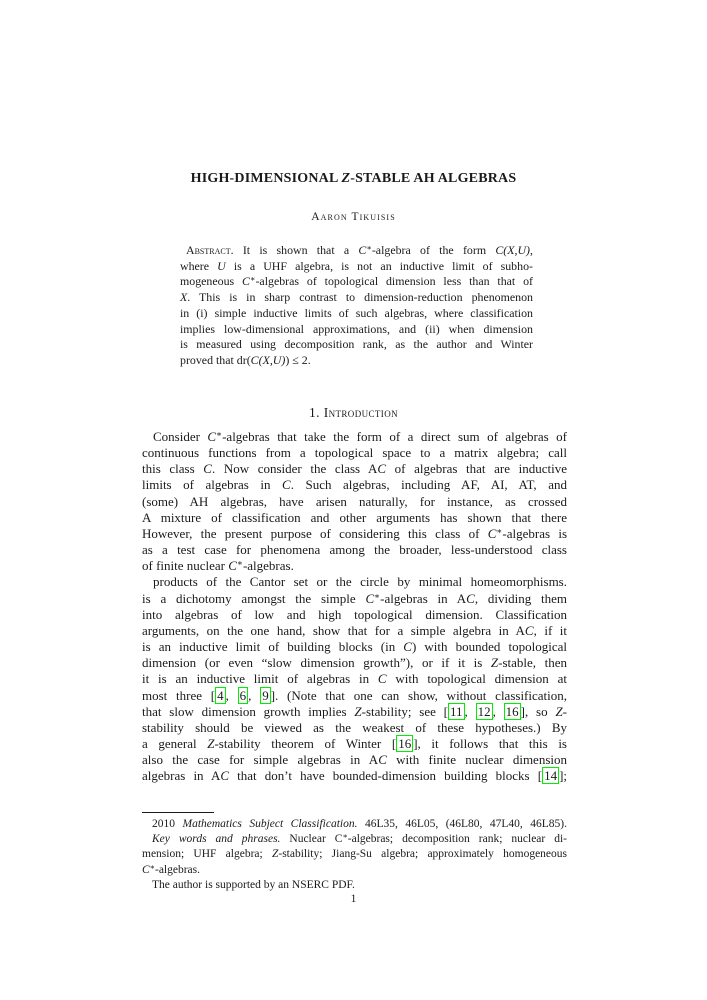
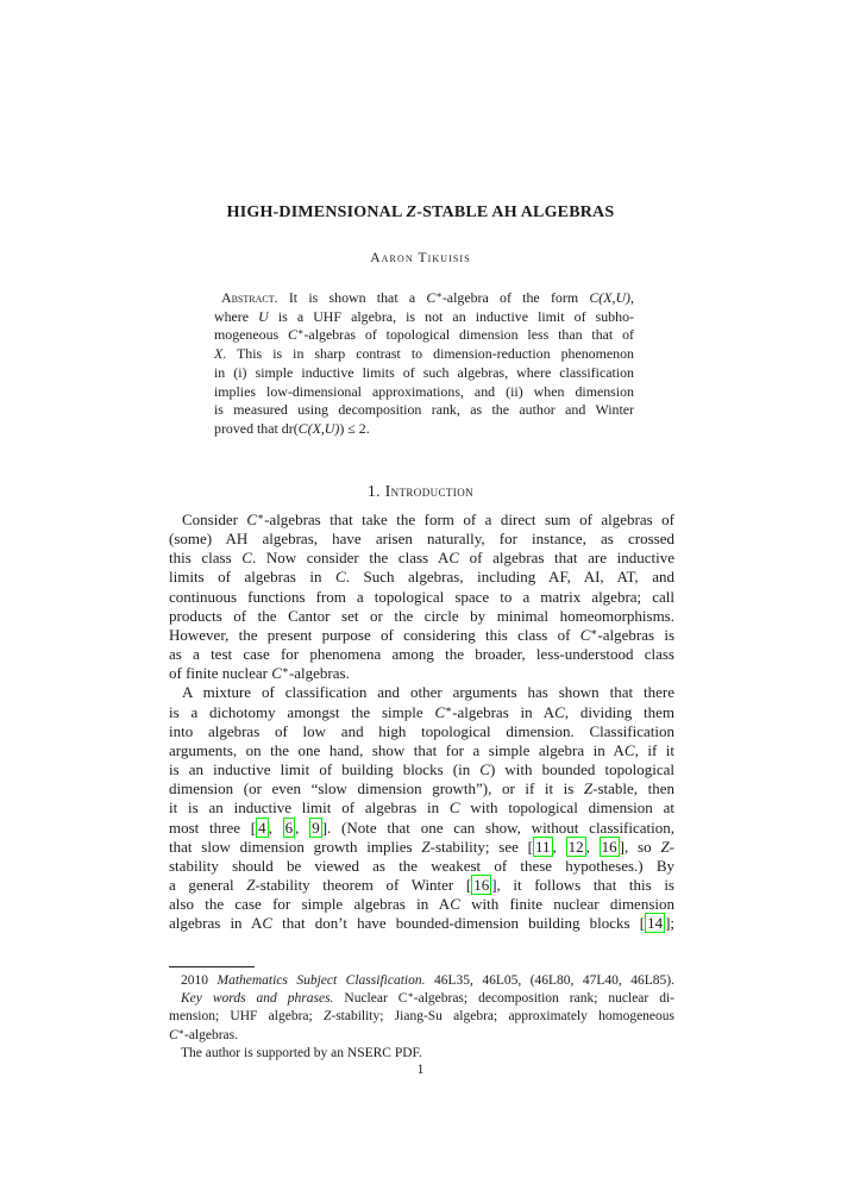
  HIGH-DIMENSIONAL Z-STABLE AH ALGEBRAS
  Aaron Tikuisis
  Abstract. It is shown that a C∗-algebra of the form C(X,U),
  where U is a UHF algebra, is not an inductive limit of subho-
  mogeneous C∗-algebras of topological dimension less than that of
  X. This is in sharp contrast to dimension-reduction phenomenon
  in (i) simple inductive limits of such algebras, where classification
  implies low-dimensional approximations, and (ii) when dimension
  is measured using decomposition rank, as the author and Winter
  proved that dr(C(X,U)) ≤ 2.
  1. Introduction
  Consider C∗-algebras that take the form of a direct sum of algebras of
- continuous functions from a topological space to a matrix algebra; call
+ (some) AH algebras, have arisen naturally, for instance, as crossed
  this class C. Now consider the class AC of algebras that are inductive
  limits of algebras in C. Such algebras, including AF, AI, AT, and
- (some) AH algebras, have arisen naturally, for instance, as crossed
+ continuous functions from a topological space to a matrix algebra; call
- A mixture of classification and other arguments has shown that there
+ products of the Cantor set or the circle by minimal homeomorphisms.
  However, the present purpose of considering this class of C∗-algebras is
  as a test case for phenomena among the broader, less-understood class
  of finite nuclear C∗-algebras.
- products of the Cantor set or the circle by minimal homeomorphisms.
+ A mixture of classification and other arguments has shown that there
  is a dichotomy amongst the simple C∗-algebras in AC, dividing them
  into algebras of low and high topological dimension. Classification
  arguments, on the one hand, show that for a simple algebra in AC, if it
  is an inductive limit of building blocks (in C) with bounded topological
  dimension (or even “slow dimension growth”), or if it is Z-stable, then
  it is an inductive limit of algebras in C with topological dimension at
  most three [ 4 , 6 , 9 ]. (Note that one can show, without classification,
  that slow dimension growth implies Z-stability; see [ 11 , 12 , 16 ], so Z-
  stability should be viewed as the weakest of these hypotheses.) By
  a general Z-stability theorem of Winter [ 16 ], it follows that this is
  also the case for simple algebras in AC with finite nuclear dimension
  algebras in AC that don’t have bounded-dimension building blocks [ 14 ];
  2010 Mathematics Subject Classification. 46L35, 46L05, (46L80, 47L40, 46L85).
  Key words and phrases. Nuclear C∗-algebras; decomposition rank; nuclear di-
  mension; UHF algebra; Z-stability; Jiang-Su algebra; approximately homogeneous
  C∗-algebras.
  The author is supported by an NSERC PDF.
  1
